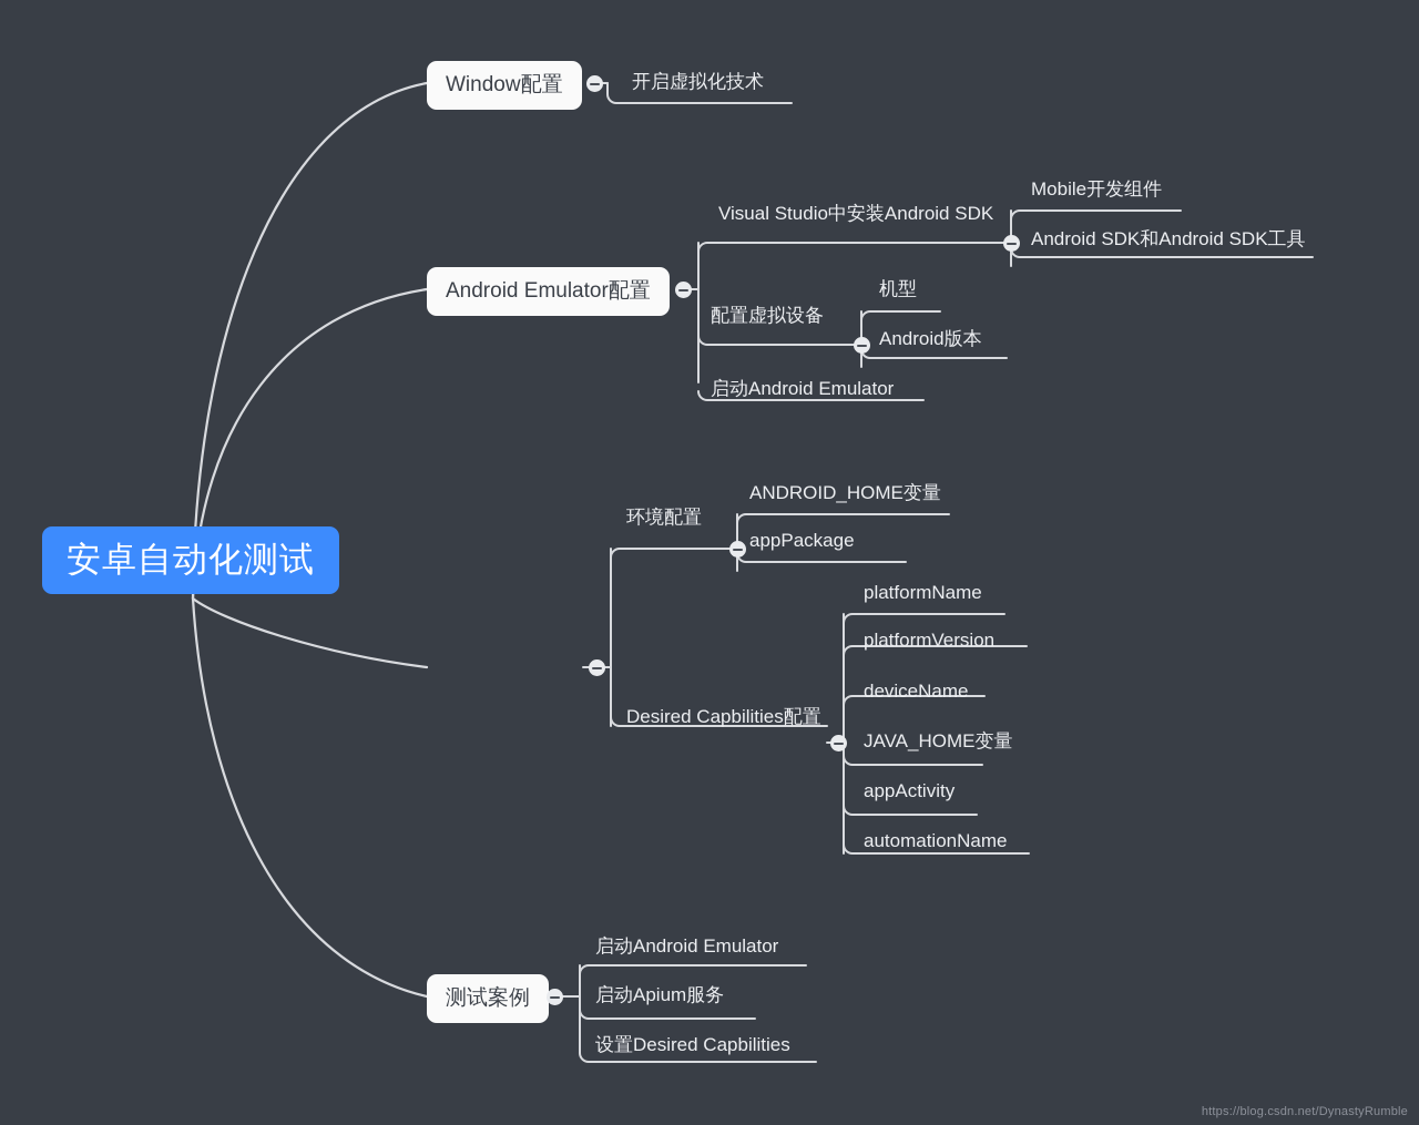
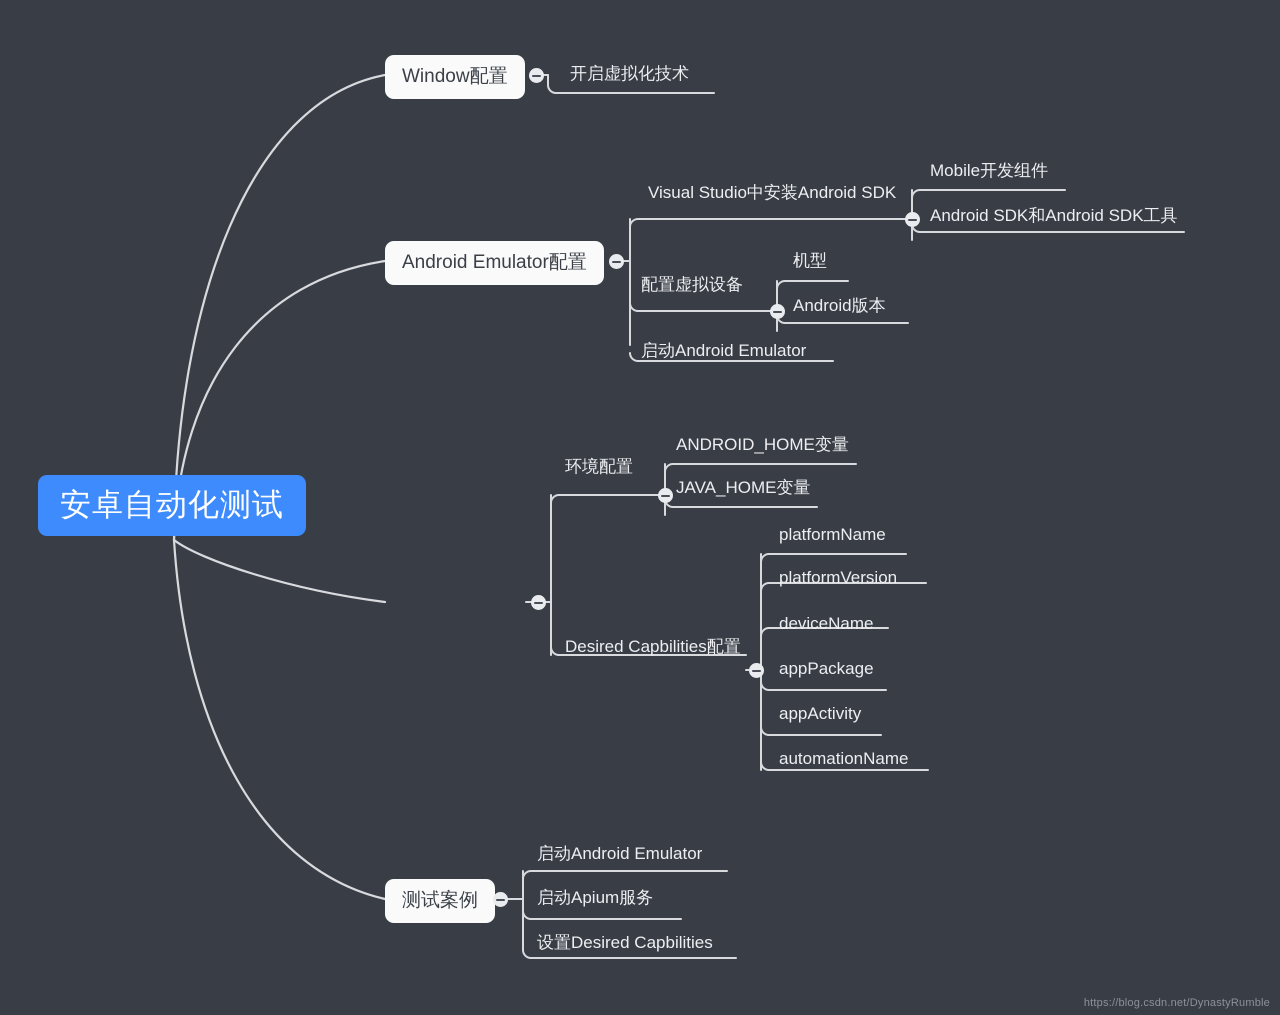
  安卓自动化测试
  Window配置
  Android Emulator配置
  测试案例
  开启虚拟化技术
  Visual Studio中安装Android SDK
  配置虚拟设备
  启动Android Emulator
  Mobile开发组件
  Android SDK和Android SDK工具
  机型
  Android版本
  环境配置
  Desired Capbilities配置
  ANDROID_HOME变量
- appPackage
+ JAVA_HOME变量
  platformName
  platformVersion
  deviceName
- JAVA_HOME变量
+ appPackage
  appActivity
  automationName
  启动Android Emulator
  启动Apium服务
  设置Desired Capbilities
  https://blog.csdn.net/DynastyRumble
